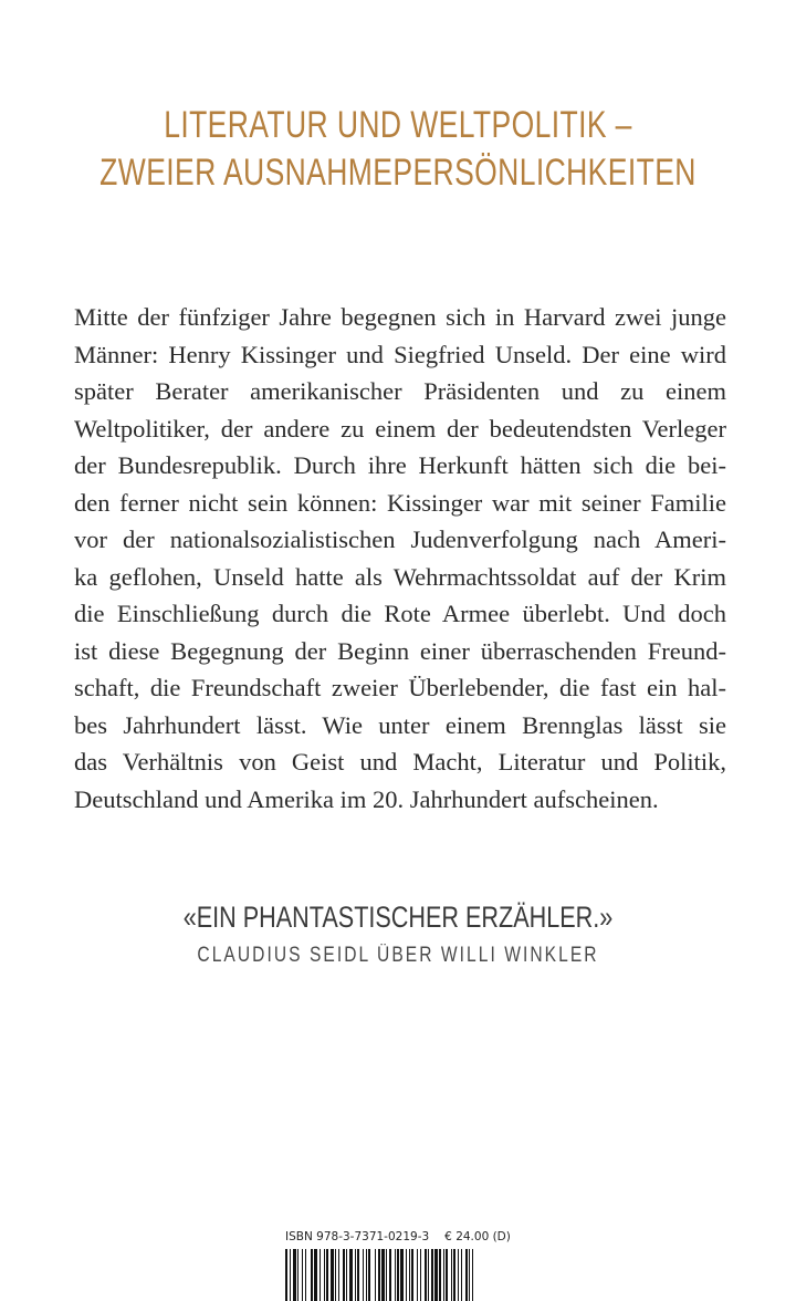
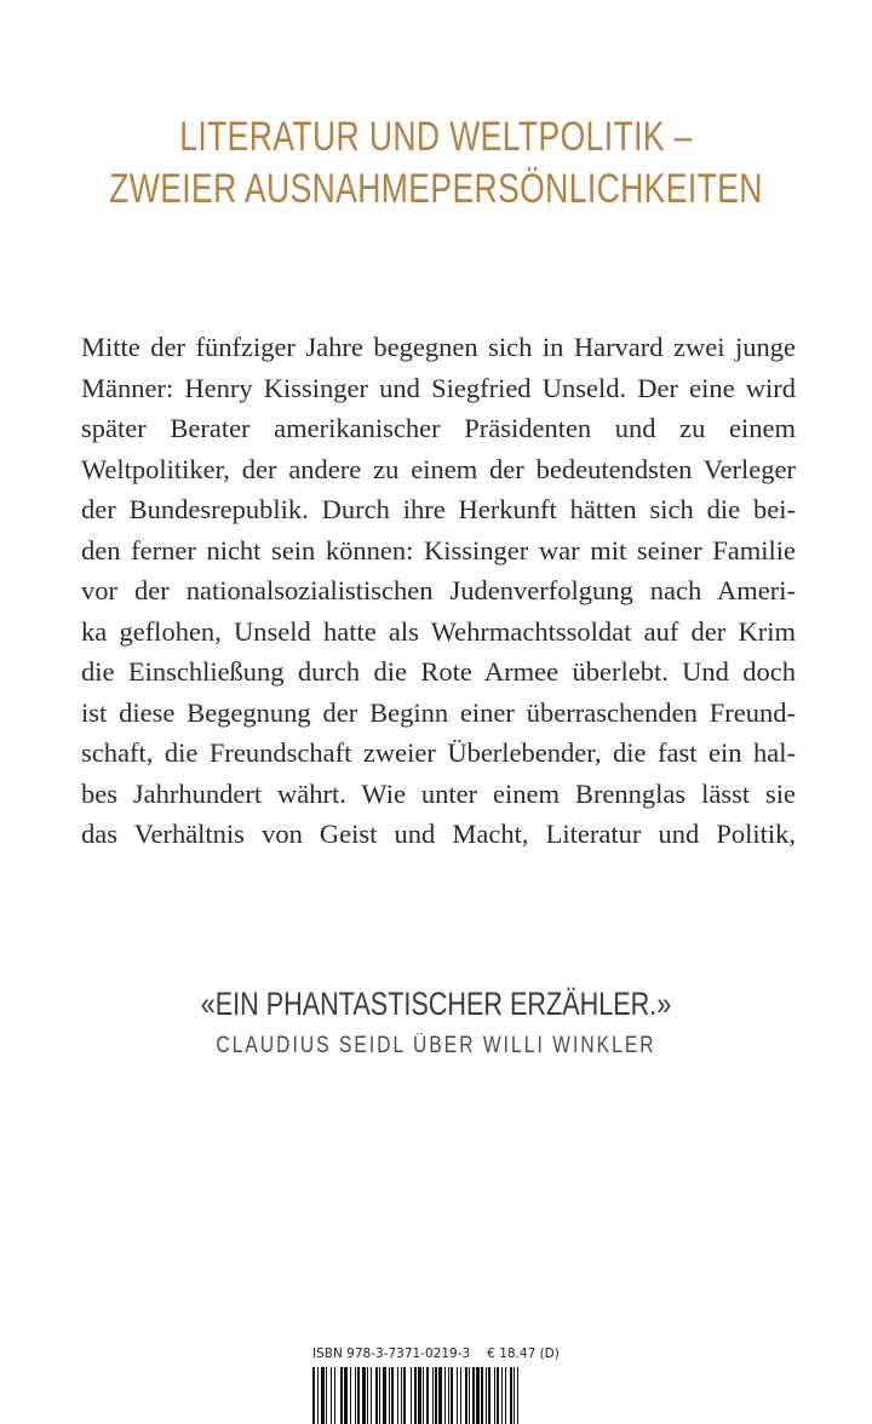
  LITERATUR UND WELTPOLITIK –
  ZWEIER AUSNAHMEPERSÖNLICHKEITEN
  Mitte der fünfziger Jahre begegnen sich in Harvard zwei junge
  Männer: Henry Kissinger und Siegfried Unseld. Der eine wird
  später Berater amerikanischer Präsidenten und zu einem
  Weltpolitiker, der andere zu einem der bedeutendsten Verleger
  der Bundesrepublik. Durch ihre Herkunft hätten sich die bei-
  den ferner nicht sein können: Kissinger war mit seiner Familie
  vor der nationalsozialistischen Judenverfolgung nach Ameri-
  ka geflohen, Unseld hatte als Wehrmachtssoldat auf der Krim
  die Einschließung durch die Rote Armee überlebt. Und doch
  ist diese Begegnung der Beginn einer überraschenden Freund-
  schaft, die Freundschaft zweier Überlebender, die fast ein hal-
- bes Jahrhundert lässt. Wie unter einem Brennglas lässt sie
+ bes Jahrhundert währt. Wie unter einem Brennglas lässt sie
  das Verhältnis von Geist und Macht, Literatur und Politik,
- Deutschland und Amerika im 20. Jahrhundert aufscheinen.
  «EIN PHANTASTISCHER ERZÄHLER.»
  CLAUDIUS SEIDL ÜBER WILLI WINKLER
- ISBN 978-3-7371-0219-3 € 24.00 (D)
+ ISBN 978-3-7371-0219-3 € 18.47 (D)
